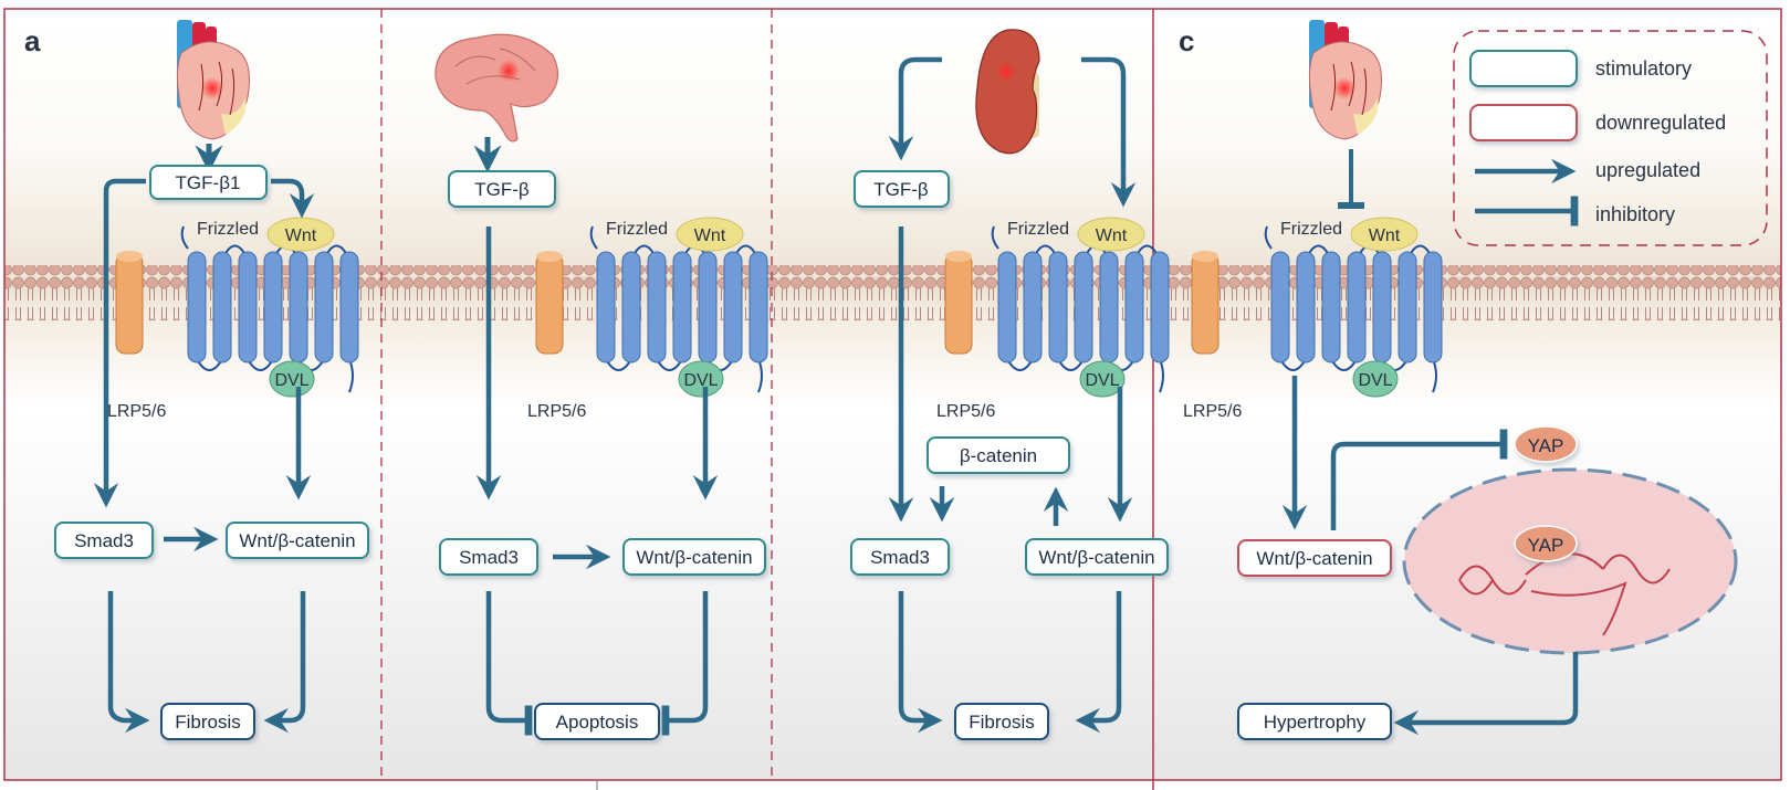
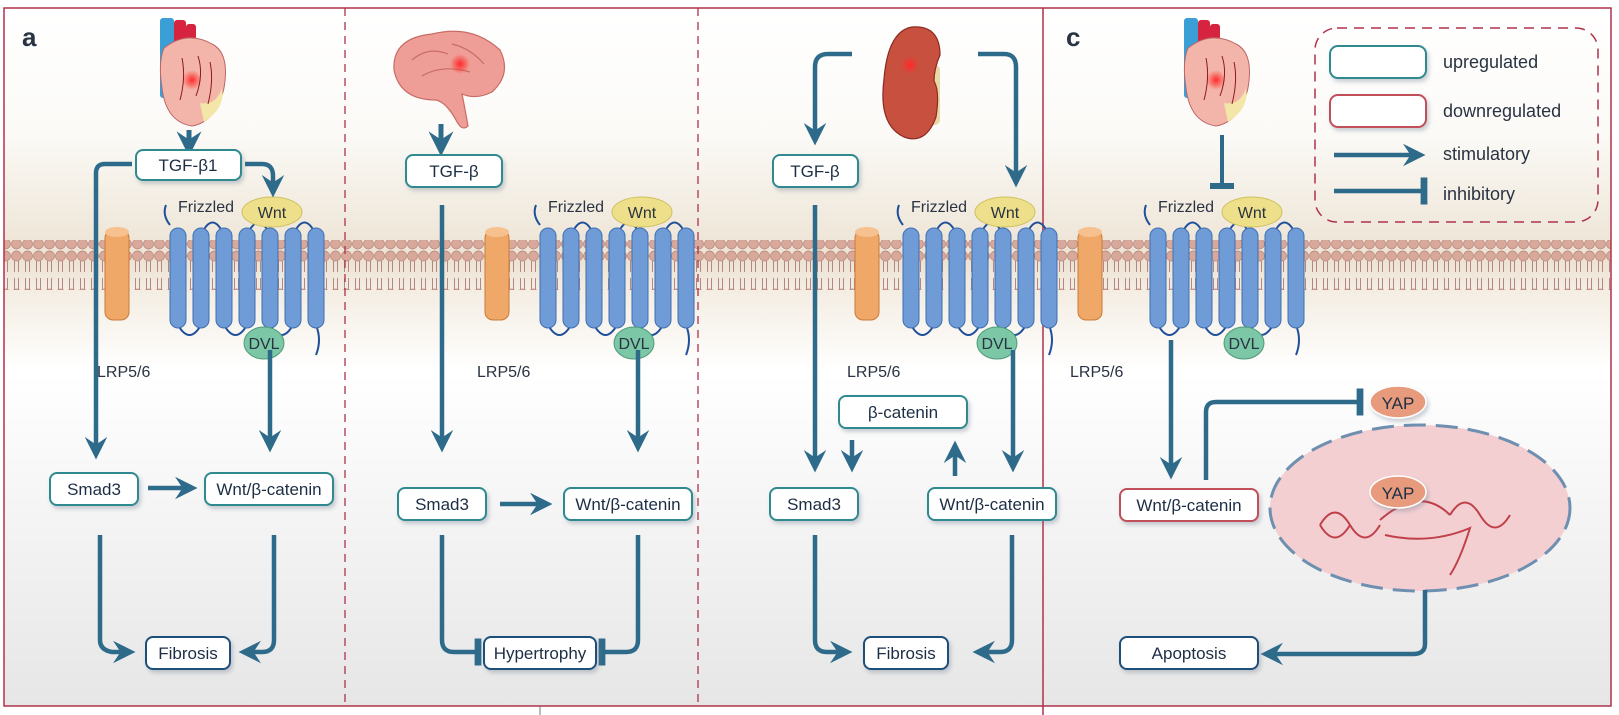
  a
  c
  Wnt
  DVL
  Frizzled
  LRP5/6
  Wnt
  DVL
  Frizzled
  LRP5/6
  Wnt
  DVL
  Frizzled
  LRP5/6
  Wnt
  DVL
  Frizzled
  LRP5/6
  TGF-β1
  Smad3
  Wnt/β-catenin
  Fibrosis
  TGF-β
  Smad3
  Wnt/β-catenin
- Apoptosis
+ Hypertrophy
  TGF-β
  β-catenin
  Smad3
  Wnt/β-catenin
  Fibrosis
  Wnt/β-catenin
  YAP
  YAP
- Hypertrophy
+ Apoptosis
- stimulatory
+ upregulated
  downregulated
- upregulated
+ stimulatory
  inhibitory
